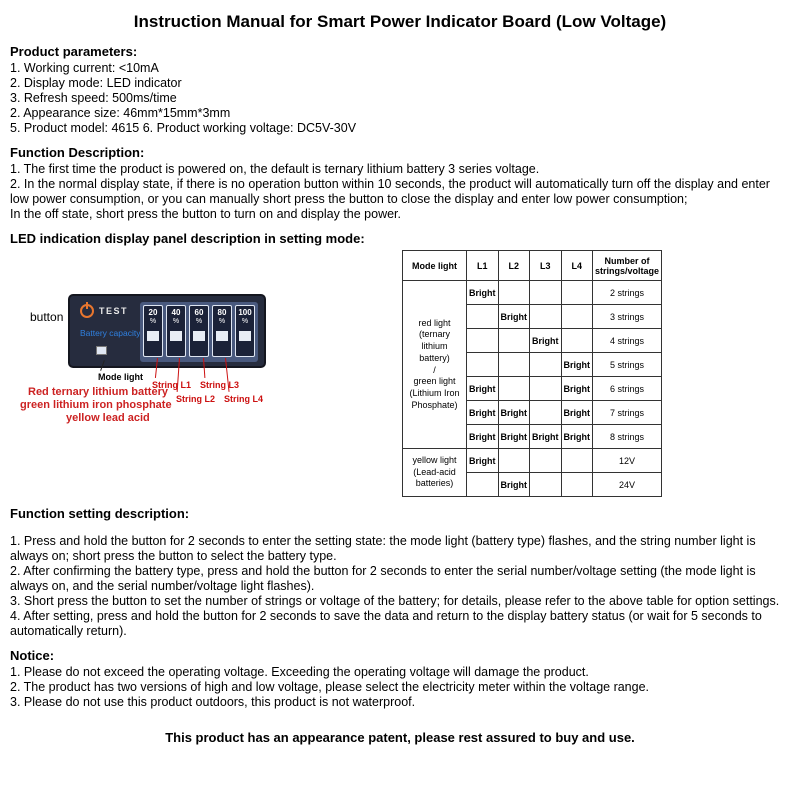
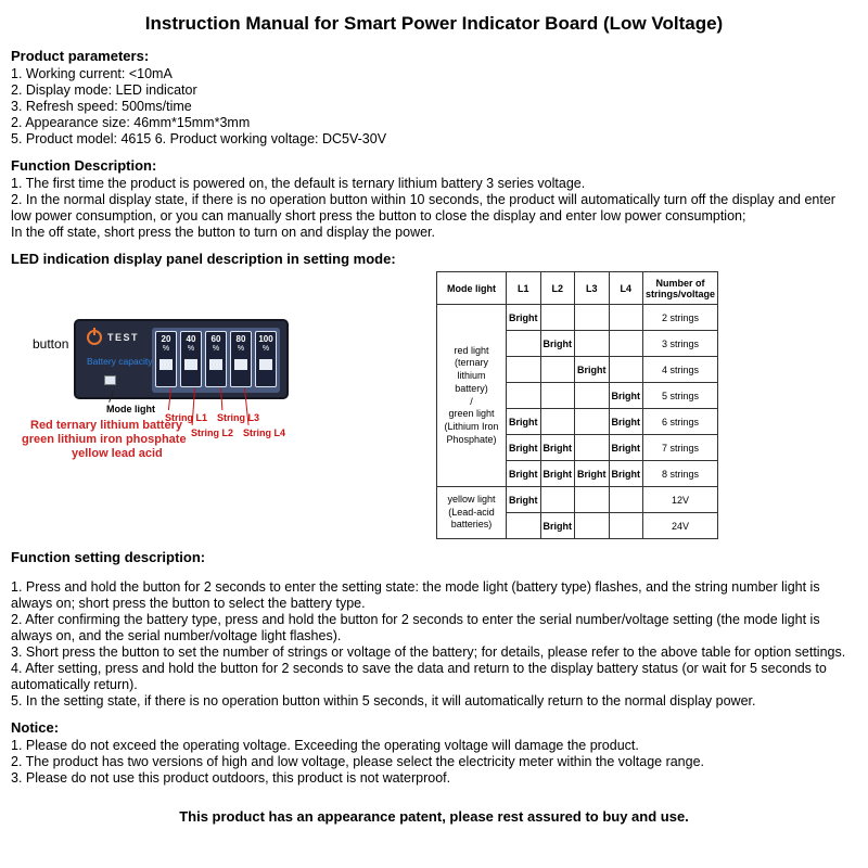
  Instruction Manual for Smart Power Indicator Board (Low Voltage)
  Product parameters:
  1. Working current: <10mA
  2. Display mode: LED indicator
  3. Refresh speed: 500ms/time
  2. Appearance size: 46mm*15mm*3mm
  5. Product model: 4615 6. Product working voltage: DC5V-30V
  Function Description:
  1. The first time the product is powered on, the default is ternary lithium battery 3 series voltage.
  2. In the normal display state, if there is no operation button within 10 seconds, the product will automatically turn off the display and enter low power consumption, or you can manually short press the button to close the display and enter low power consumption;
  In the off state, short press the button to turn on and display the power.
  LED indication display panel description in setting mode:
  button
  TEST
  Battery capacity
  20
  40
  60
  80
  100
  Mode light
  String L1
  String L3
  String L2
  String L4
  Red ternary lithium battery
  green lithium iron phosphate
  yellow lead acid
  Mode light	L1	L2	L3	L4	Number of strings/voltage
  red light (ternary lithium battery) / green light (Lithium Iron Phosphate)	Bright				2 strings
  	Bright			3 strings
  		Bright		4 strings
  			Bright	5 strings
  Bright			Bright	6 strings
  Bright	Bright		Bright	7 strings
  Bright	Bright	Bright	Bright	8 strings
  yellow light (Lead-acid batteries)	Bright				12V
  	Bright			24V
  Function setting description:
  1. Press and hold the button for 2 seconds to enter the setting state: the mode light (battery type) flashes, and the string number light is always on; short press the button to select the battery type.
  2. After confirming the battery type, press and hold the button for 2 seconds to enter the serial number/voltage setting (the mode light is always on, and the serial number/voltage light flashes).
  3. Short press the button to set the number of strings or voltage of the battery; for details, please refer to the above table for option settings.
  4. After setting, press and hold the button for 2 seconds to save the data and return to the display battery status (or wait for 5 seconds to automatically return).
+ 5. In the setting state, if there is no operation button within 5 seconds, it will automatically return to the normal display power.
  Notice:
  1. Please do not exceed the operating voltage. Exceeding the operating voltage will damage the product.
  2. The product has two versions of high and low voltage, please select the electricity meter within the voltage range.
  3. Please do not use this product outdoors, this product is not waterproof.
  This product has an appearance patent, please rest assured to buy and use.
